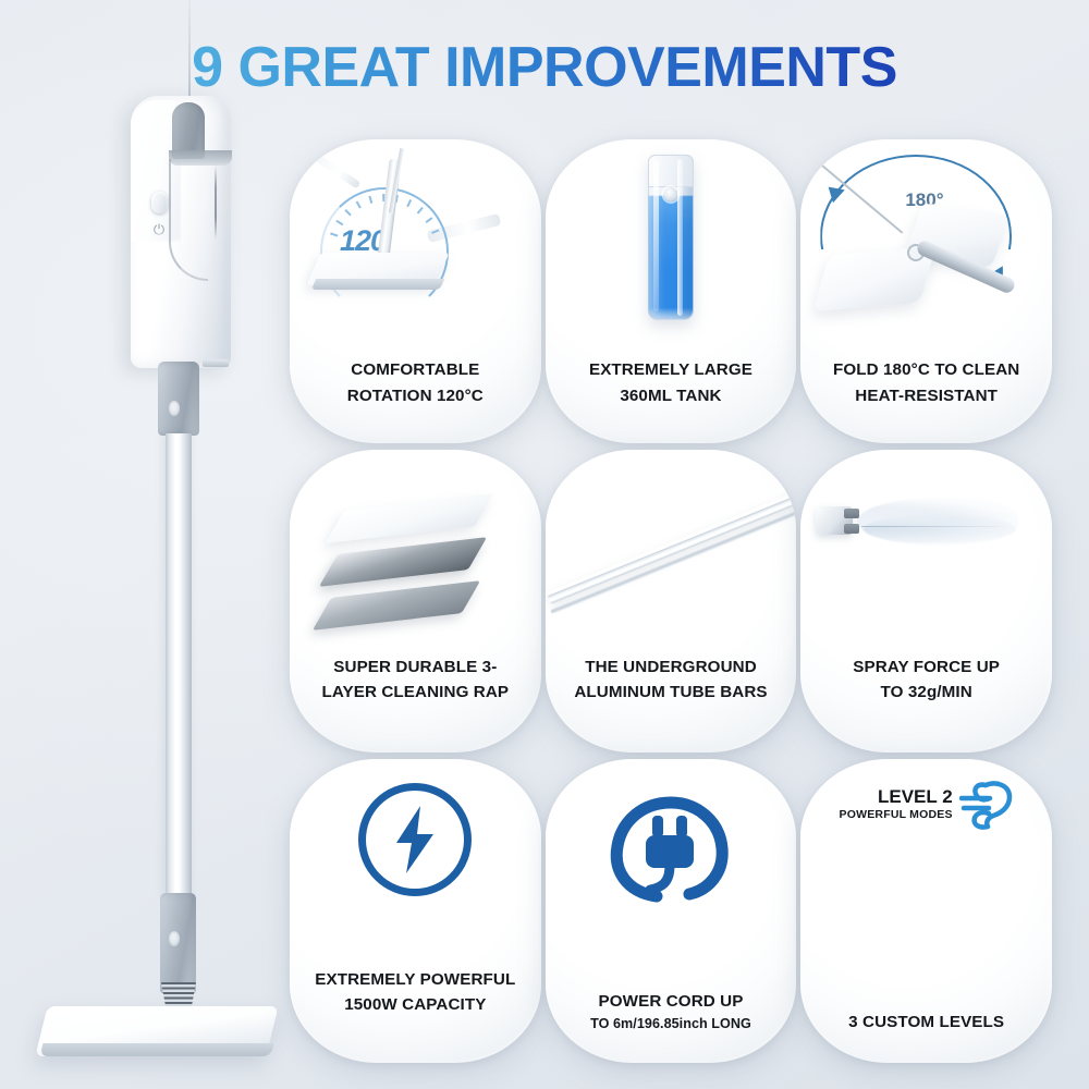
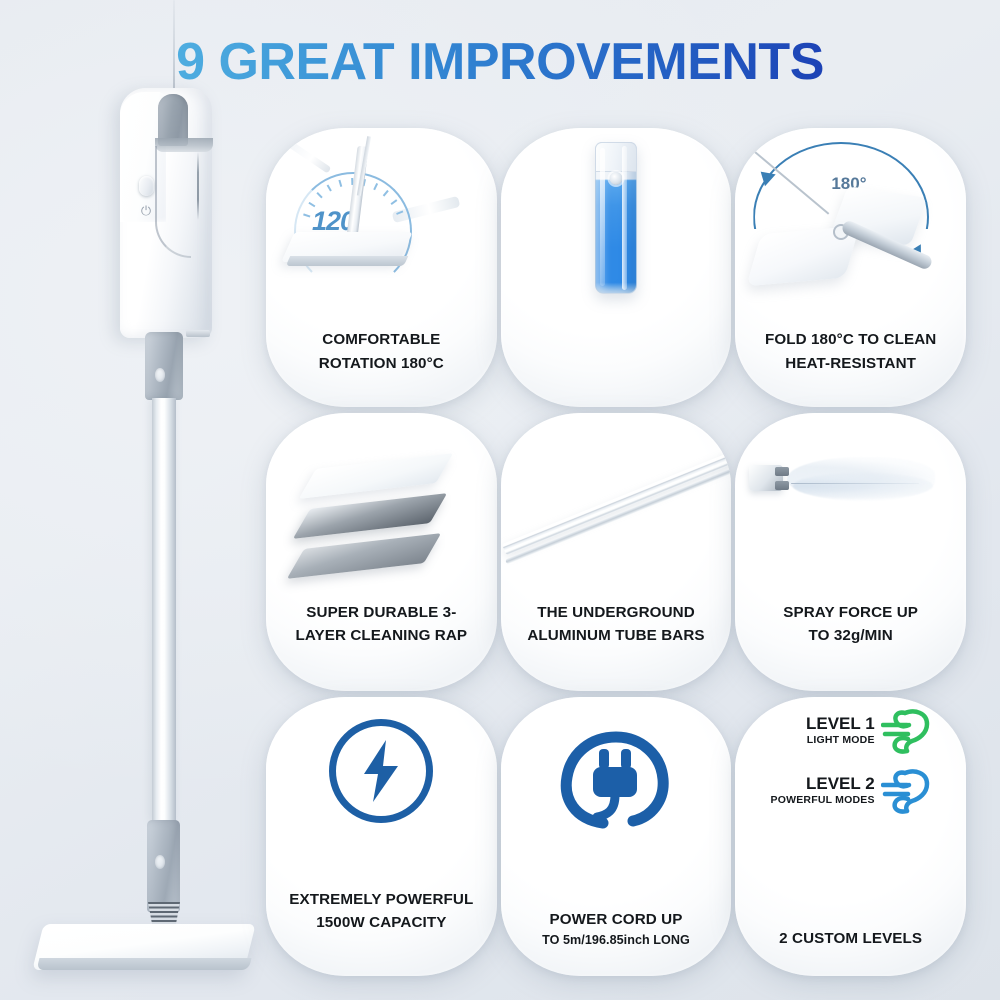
  9 GREAT IMPROVEMENTS
  ⏻
  120
  COMFORTABLE
- ROTATION 120°C
+ ROTATION 180°C
- EXTREMELY LARGE
- 360ML TANK
  180°
  FOLD 180°C TO CLEAN
  HEAT-RESISTANT
  SUPER DURABLE 3-
  LAYER CLEANING RAP
  THE UNDERGROUND
  ALUMINUM TUBE BARS
  SPRAY FORCE UP
  TO 32g/MIN
  EXTREMELY POWERFUL
  1500W CAPACITY
  POWER CORD UP
- TO 6m/196.85inch LONG
+ TO 5m/196.85inch LONG
+ LEVEL 1
+ LIGHT MODE
  LEVEL 2
  POWERFUL MODES
- 3 CUSTOM LEVELS
+ 2 CUSTOM LEVELS
